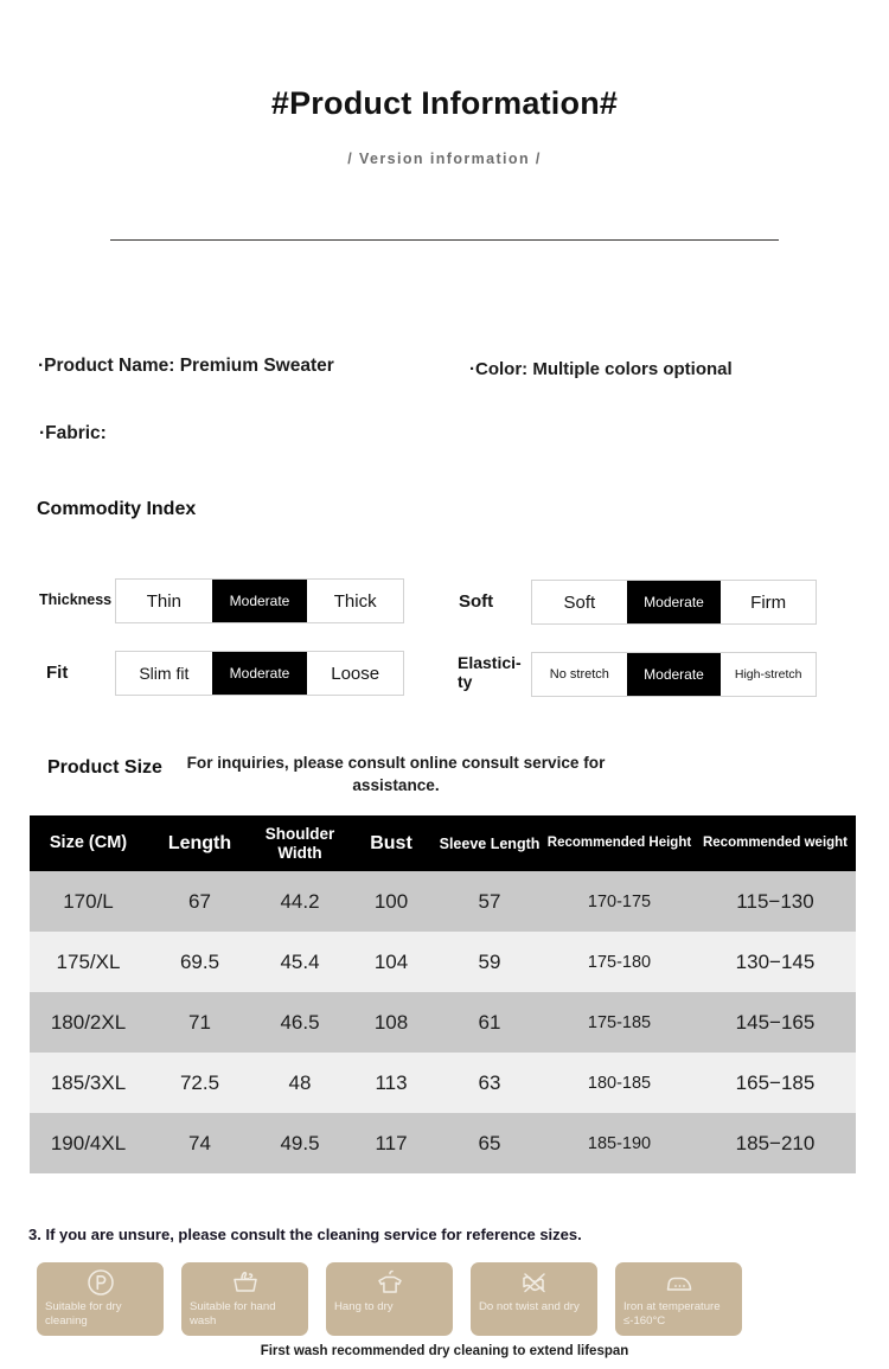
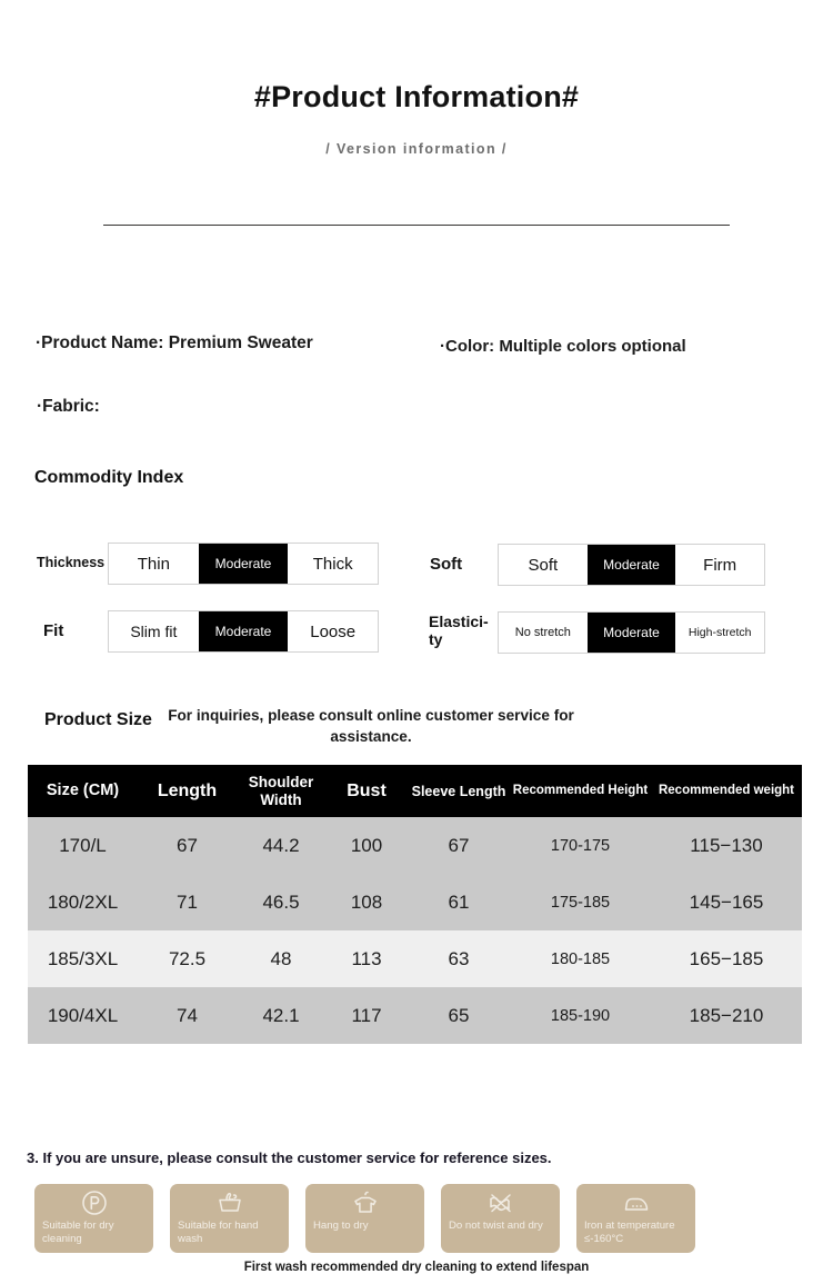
  #Product Information#
  / Version information /
  ·Product Name: Premium Sweater
  ·Color: Multiple colors optional
  ·Fabric:
  Commodity Index
  Thickness
  Thin
  Moderate
  Thick
  Soft
  Soft
  Moderate
  Firm
  Fit
  Slim fit
  Moderate
  Loose
  Elastici-ty
  No stretch
  Moderate
  High-stretch
  Product Size
- For inquiries, please consult online consult service for assistance.
+ For inquiries, please consult online customer service for assistance.
  Size (CM)	Length	Shoulder Width	Bust	Sleeve Length	Recommended Height	Recommended weight
- 170/L	67	44.2	100	57	170-175	115−130
+ 170/L	67	44.2	100	67	170-175	115−130
- 175/XL	69.5	45.4	104	59	175-180	130−145
  180/2XL	71	46.5	108	61	175-185	145−165
  185/3XL	72.5	48	113	63	180-185	165−185
- 190/4XL	74	49.5	117	65	185-190	185−210
+ 190/4XL	74	42.1	117	65	185-190	185−210
- 3. If you are unsure, please consult the cleaning service for reference sizes.
+ 3. If you are unsure, please consult the customer service for reference sizes.
  Suitable for dry cleaning
  Suitable for hand wash
  Hang to dry
  Do not twist and dry
  Iron at temperature ≤-160°C
  First wash recommended dry cleaning to extend lifespan
